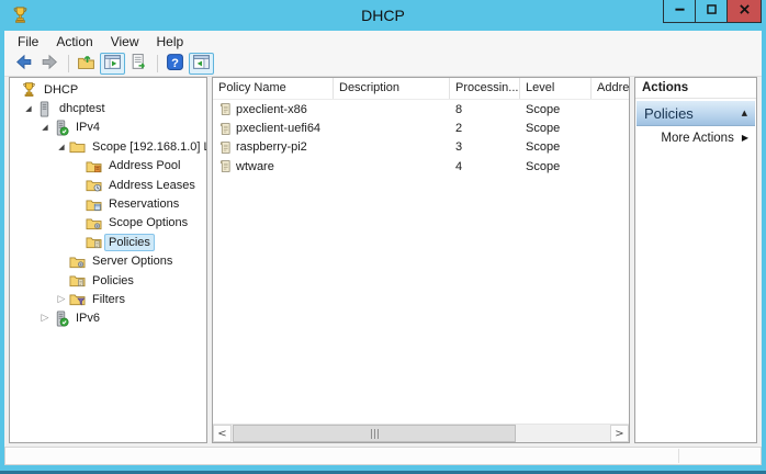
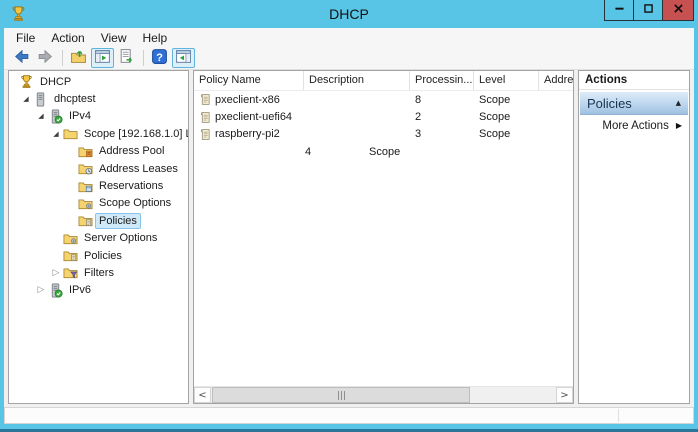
  DHCP
  File
  Action
  View
  Help
  ?
  DHCP
  ◢
  dhcptest
  ◢
  IPv4
  ◢
  Scope [192.168.1.0]
  Address Pool
  Address Leases
  Reservations
  Scope Options
  Policies
  Server Options
  Policies
  ▷
  Filters
  ▷
  IPv6
  Policy Name
  Description
  Processin...
  Level
  Addre
  pxeclient-x86
  8
  Scope
  pxeclient-uefi64
  2
  Scope
  raspberry-pi2
  3
  Scope
- wtware
  4
  Scope
  <
  >
  Actions
  Policies
  ▲
  More Actions
  ▶
